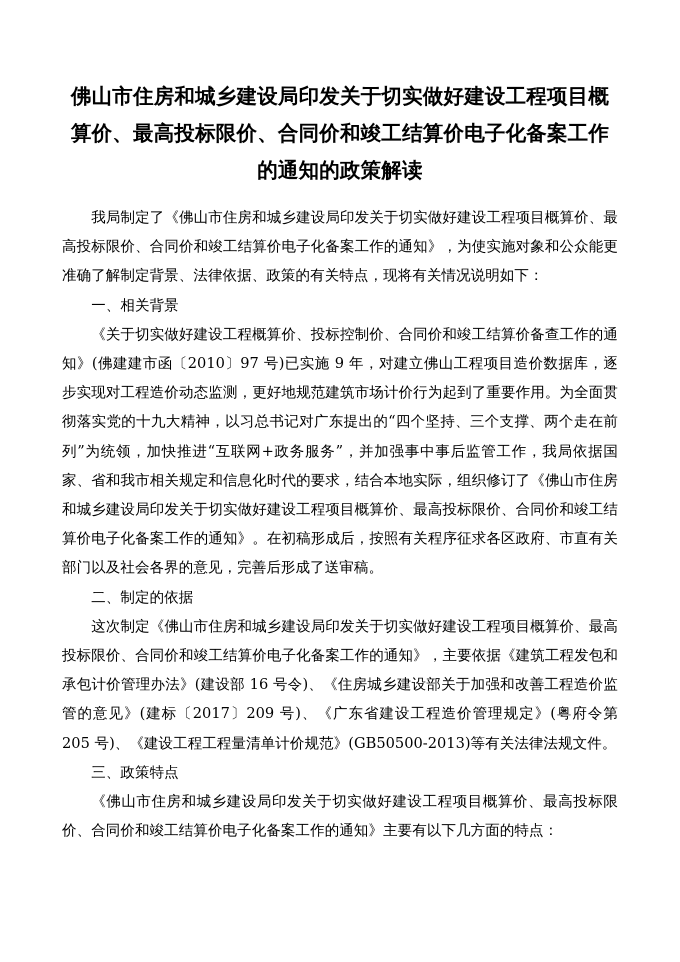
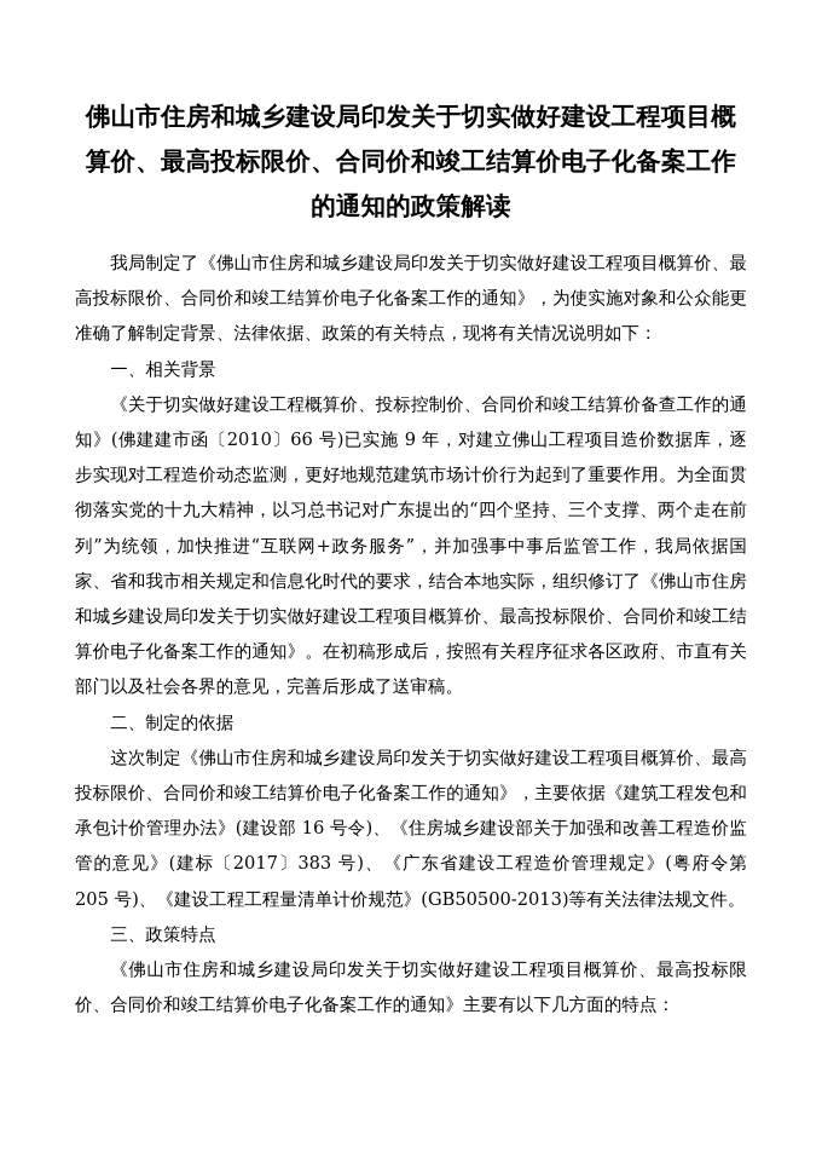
  佛山市住房和城乡建设局印发关于切实做好建设工程项目概算价、最高投标限价、合同价和竣工结算价电子化备案工作的通知的政策解读
  我局制定了《佛山市住房和城乡建设局印发关于切实做好建设工程项目概算价、最高投标限价、合同价和竣工结算价电子化备案工作的通知》，为使实施对象和公众能更准确了解制定背景、法律依据、政策的有关特点，现将有关情况说明如下：
  一、相关背景
- 《关于切实做好建设工程概算价、投标控制价、合同价和竣工结算价备查工作的通知》(佛建建市函〔2010〕97 号)已实施 9 年，对建立佛山工程项目造价数据库，逐步实现对工程造价动态监测，更好地规范建筑市场计价行为起到了重要作用。为全面贯彻落实党的十九大精神，以习总书记对广东提出的“四个坚持、三个支撑、两个走在前列”为统领，加快推进“互联网+政务服务”，并加强事中事后监管工作，我局依据国家、省和我市相关规定和信息化时代的要求，结合本地实际，组织修订了《佛山市住房和城乡建设局印发关于切实做好建设工程项目概算价、最高投标限价、合同价和竣工结算价电子化备案工作的通知》。在初稿形成后，按照有关程序征求各区政府、市直有关部门以及社会各界的意见，完善后形成了送审稿。
+ 《关于切实做好建设工程概算价、投标控制价、合同价和竣工结算价备查工作的通知》(佛建建市函〔2010〕66 号)已实施 9 年，对建立佛山工程项目造价数据库，逐步实现对工程造价动态监测，更好地规范建筑市场计价行为起到了重要作用。为全面贯彻落实党的十九大精神，以习总书记对广东提出的“四个坚持、三个支撑、两个走在前列”为统领，加快推进“互联网+政务服务”，并加强事中事后监管工作，我局依据国家、省和我市相关规定和信息化时代的要求，结合本地实际，组织修订了《佛山市住房和城乡建设局印发关于切实做好建设工程项目概算价、最高投标限价、合同价和竣工结算价电子化备案工作的通知》。在初稿形成后，按照有关程序征求各区政府、市直有关部门以及社会各界的意见，完善后形成了送审稿。
  二、制定的依据
- 这次制定《佛山市住房和城乡建设局印发关于切实做好建设工程项目概算价、最高投标限价、合同价和竣工结算价电子化备案工作的通知》，主要依据《建筑工程发包和承包计价管理办法》(建设部 16 号令)、《住房城乡建设部关于加强和改善工程造价监管的意见》(建标〔2017〕209 号)、《广东省建设工程造价管理规定》(粤府令第 205 号)、《建设工程工程量清单计价规范》(GB50500-2013)等有关法律法规文件。
+ 这次制定《佛山市住房和城乡建设局印发关于切实做好建设工程项目概算价、最高投标限价、合同价和竣工结算价电子化备案工作的通知》，主要依据《建筑工程发包和承包计价管理办法》(建设部 16 号令)、《住房城乡建设部关于加强和改善工程造价监管的意见》(建标〔2017〕383 号)、《广东省建设工程造价管理规定》(粤府令第 205 号)、《建设工程工程量清单计价规范》(GB50500-2013)等有关法律法规文件。
  三、政策特点
  《佛山市住房和城乡建设局印发关于切实做好建设工程项目概算价、最高投标限价、合同价和竣工结算价电子化备案工作的通知》主要有以下几方面的特点：
